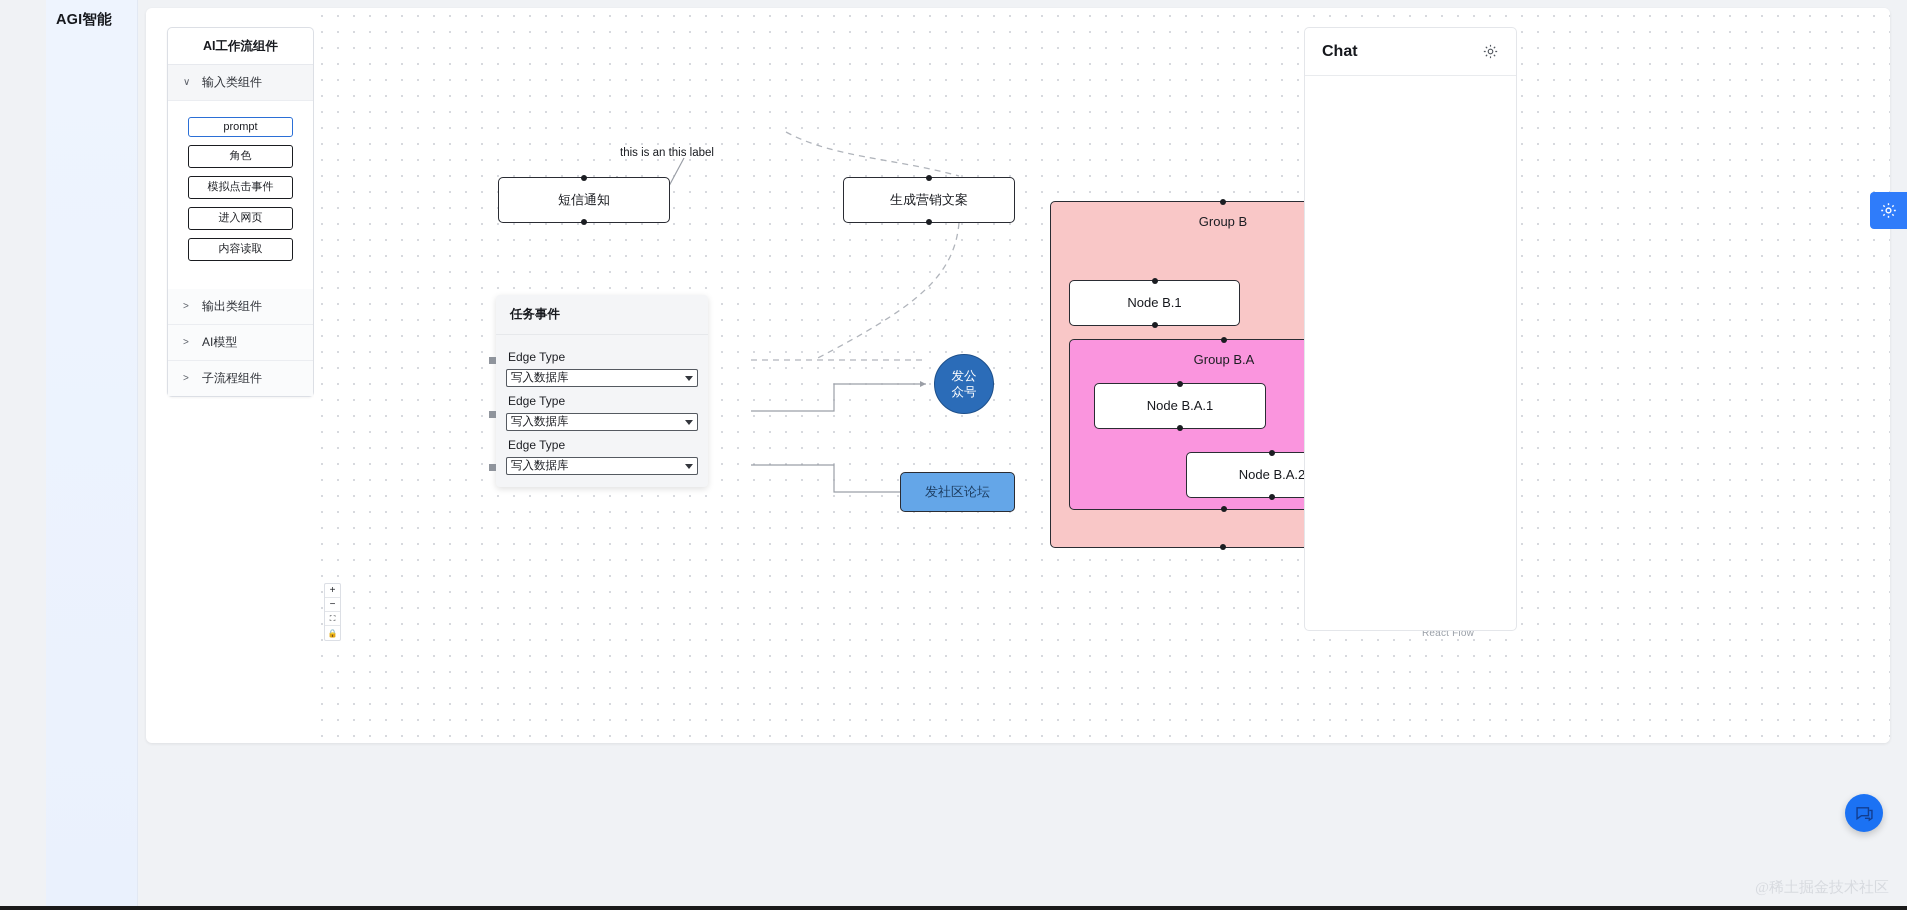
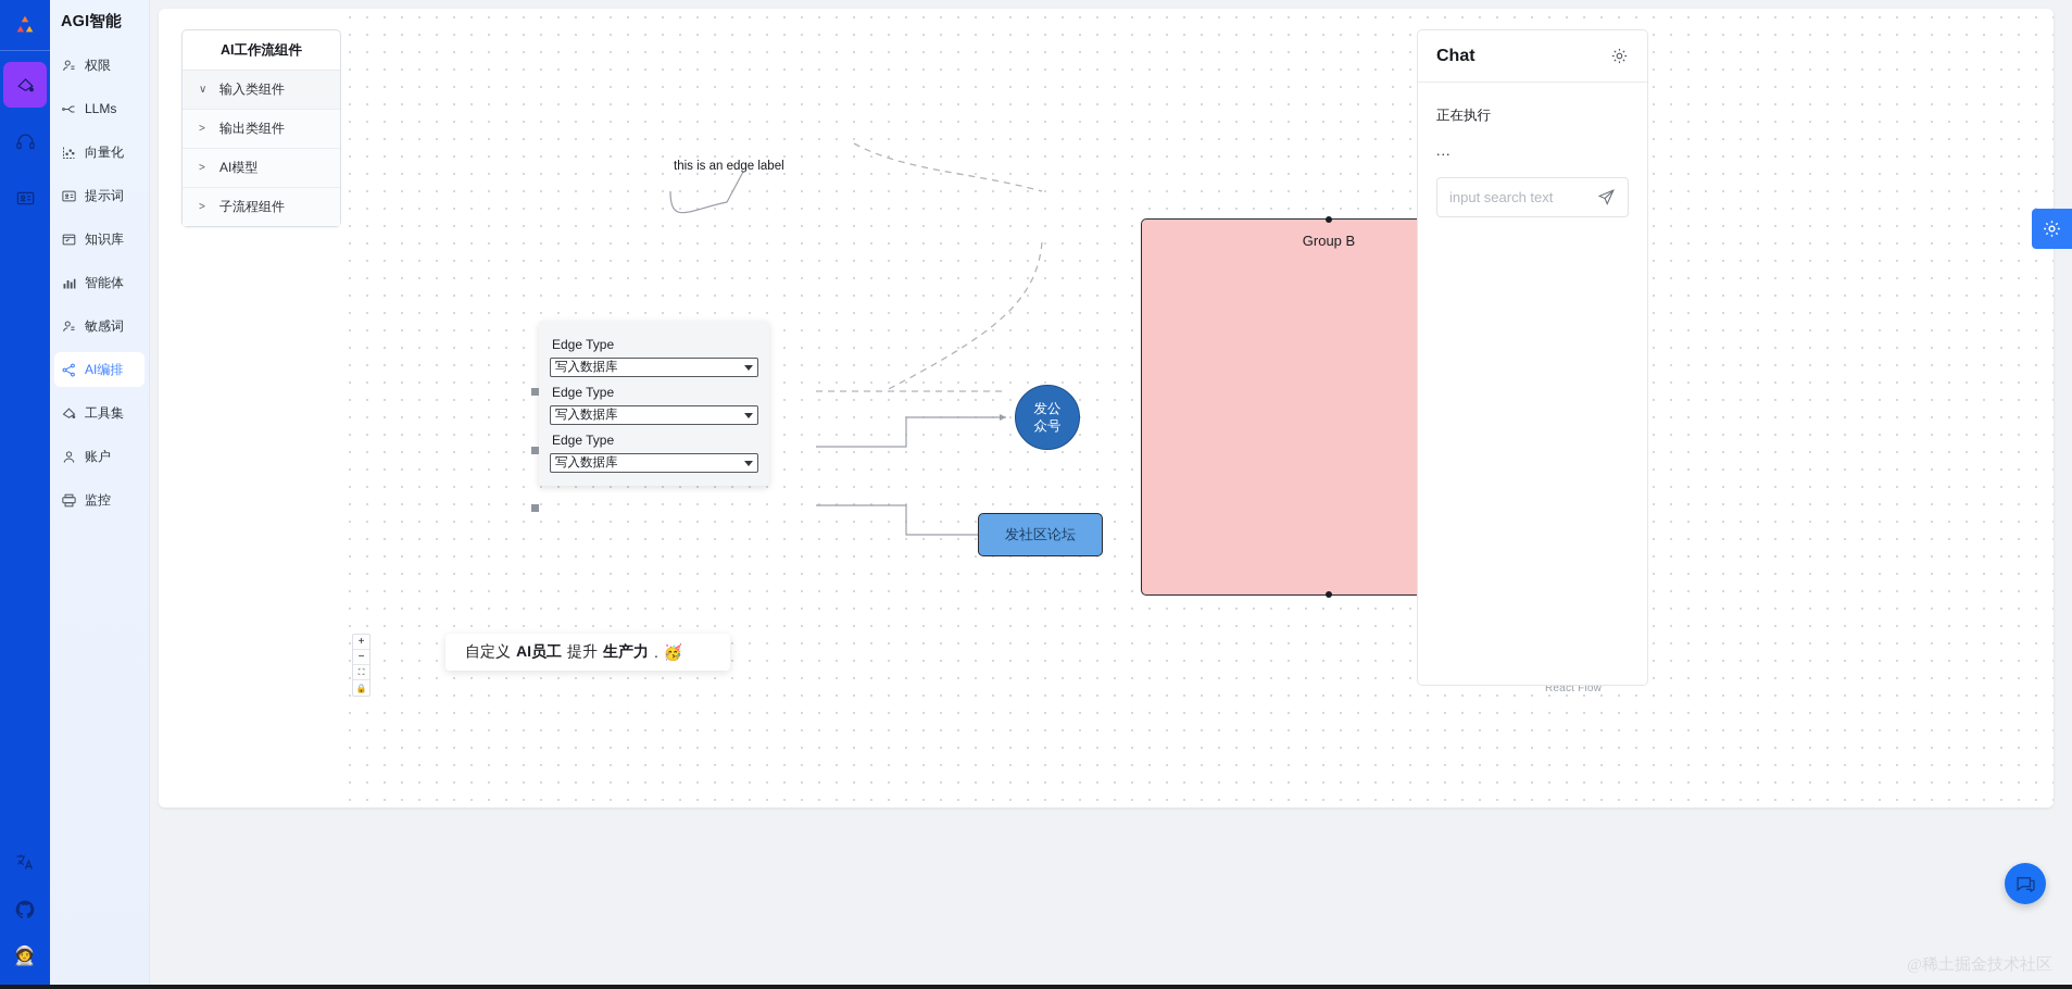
+ 🧑‍🚀
  AGI智能
+ 权限
+ LLMs
+ 向量化
+ 提示词
+ 知识库
+ 智能体
+ 敏感词
+ AI编排
+ 工具集
+ 账户
+ 监控
  AI工作流组件
  ∨
  输入类组件
- prompt
- 角色
- 模拟点击事件
- 进入网页
- 内容读取
  >
  输出类组件
  >
  AI模型
  >
  子流程组件
- this is an this label
+ this is an edge label
- 短信通知
- 生成营销文案
  发公众号
  发社区论坛
  Group B
- Node B.1
- Group B.A
- Node B.A.1
- Node B.A.2
- 任务事件
  Edge Type
  写入数据库
  Edge Type
  写入数据库
  Edge Type
  写入数据库
  +
  −
  ⛶
  🔒
+ 自定义
+ AI员工
+ 提升
+ 生产力
+ .
+ 🥳
  React Flow
  Chat
+ 正在执行
+ ...
+ input search text
  @稀土掘金技术社区
